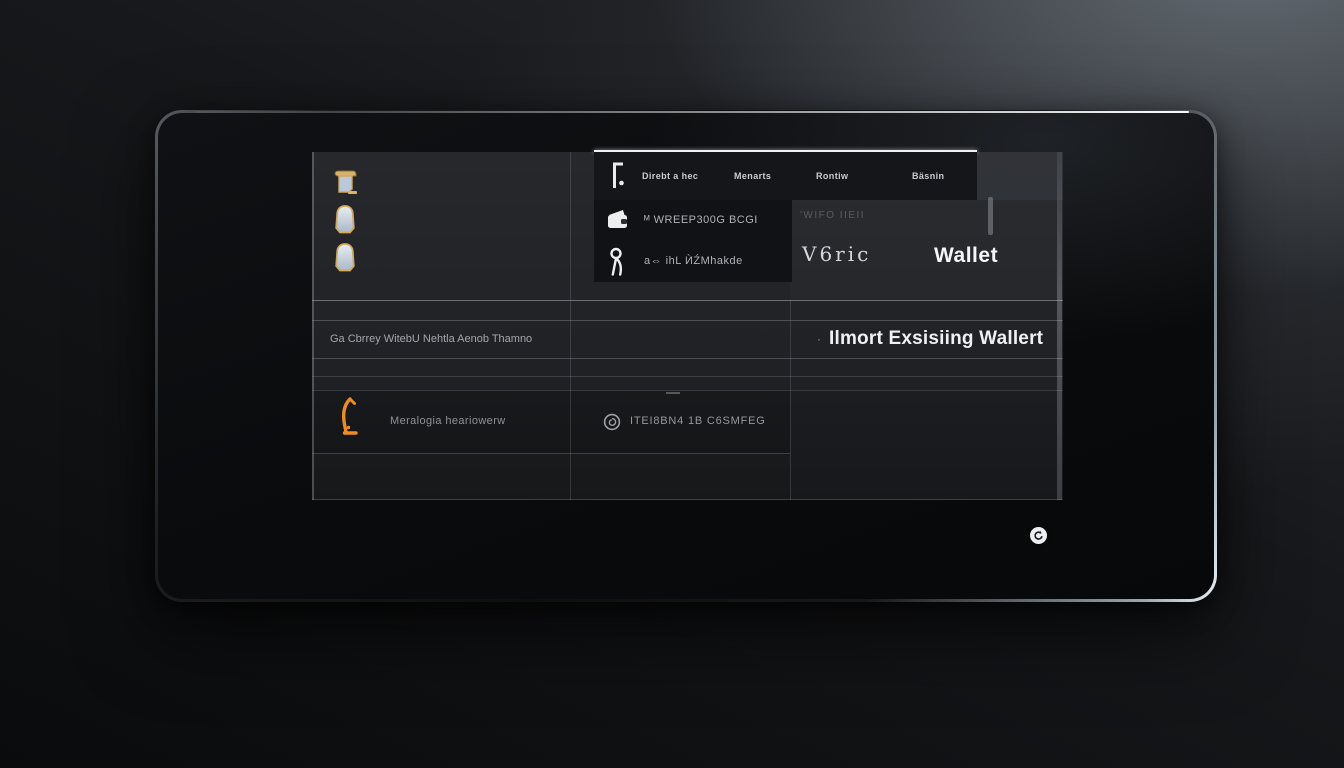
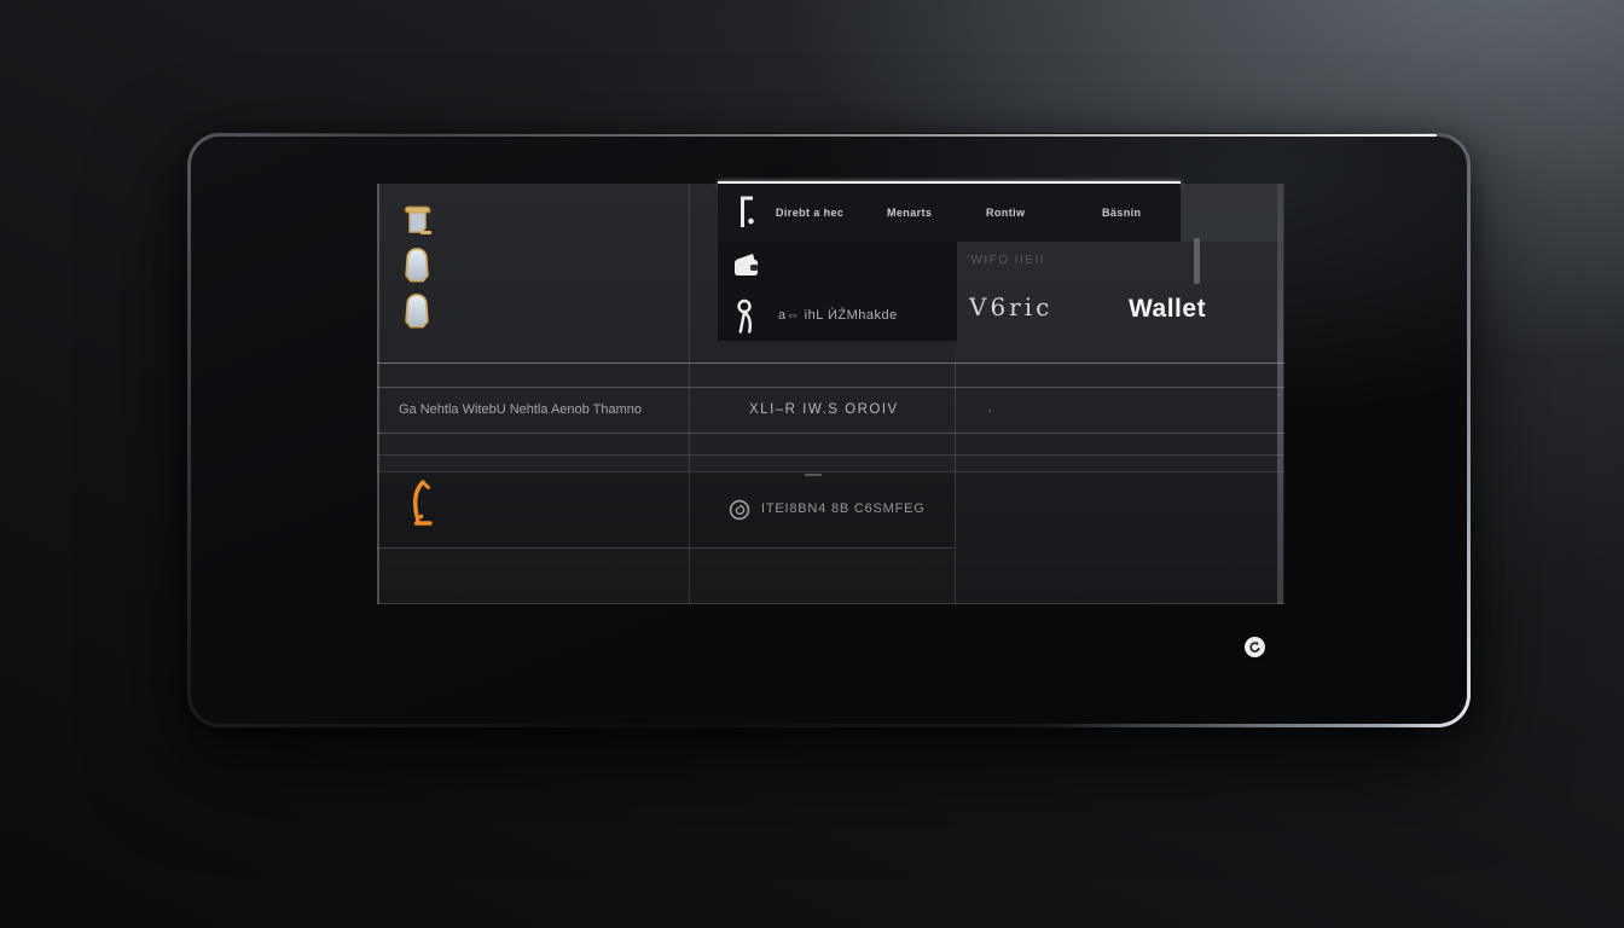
  Direbt a hec
  Menarts
  Rontiw
  Bäsnin
- ᴹ WREEP300G BCGI
  a⇔ ihL ЍŹMhakde
  'WIFO IIEII
  V6ric
  Wallet
- Ga Cbrrey WitebU Nehtla Aenob Thamno
+ Ga Nehtla WitebU Nehtla Aenob Thamno
+ XLI–R IW.S OROIV
  ·
- Ilmort Exsisiing Wallert
- Meralogia heariowerw
- ITEI8BN4 1B C6SMFEG
+ ITEI8BN4 8B C6SMFEG
